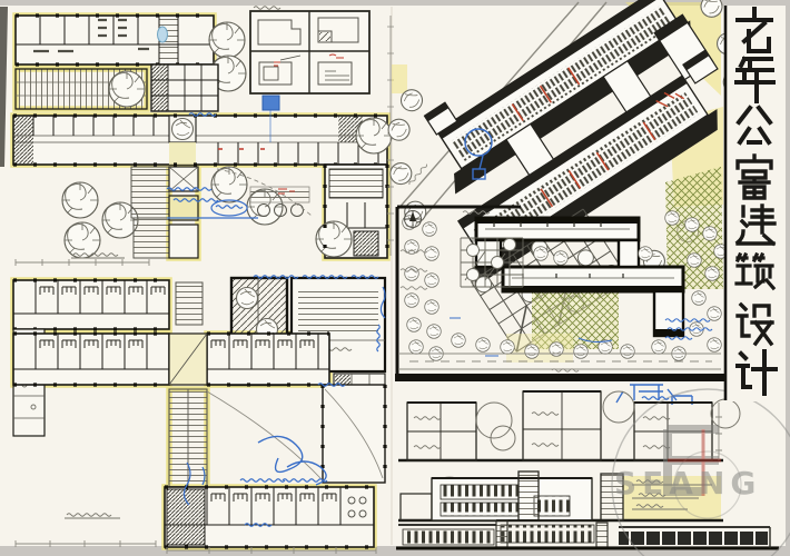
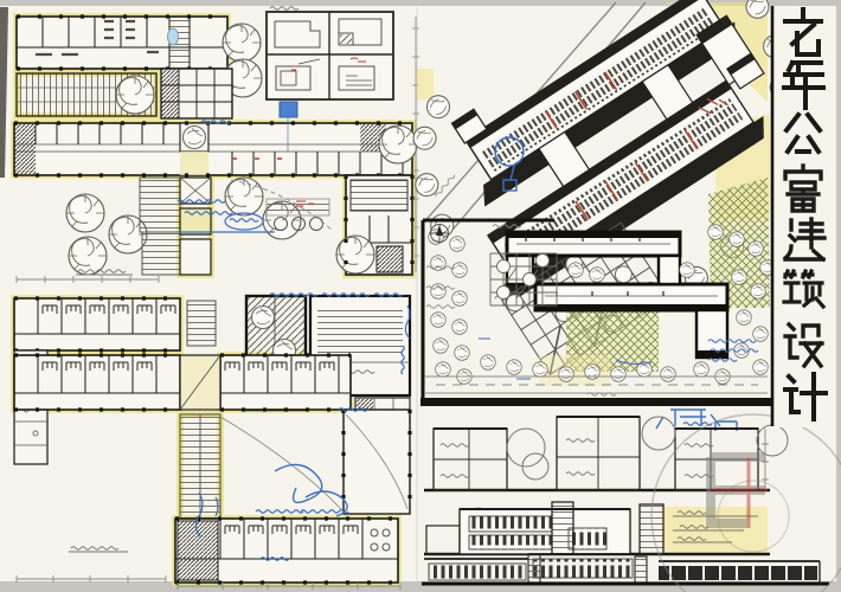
- SEANG
